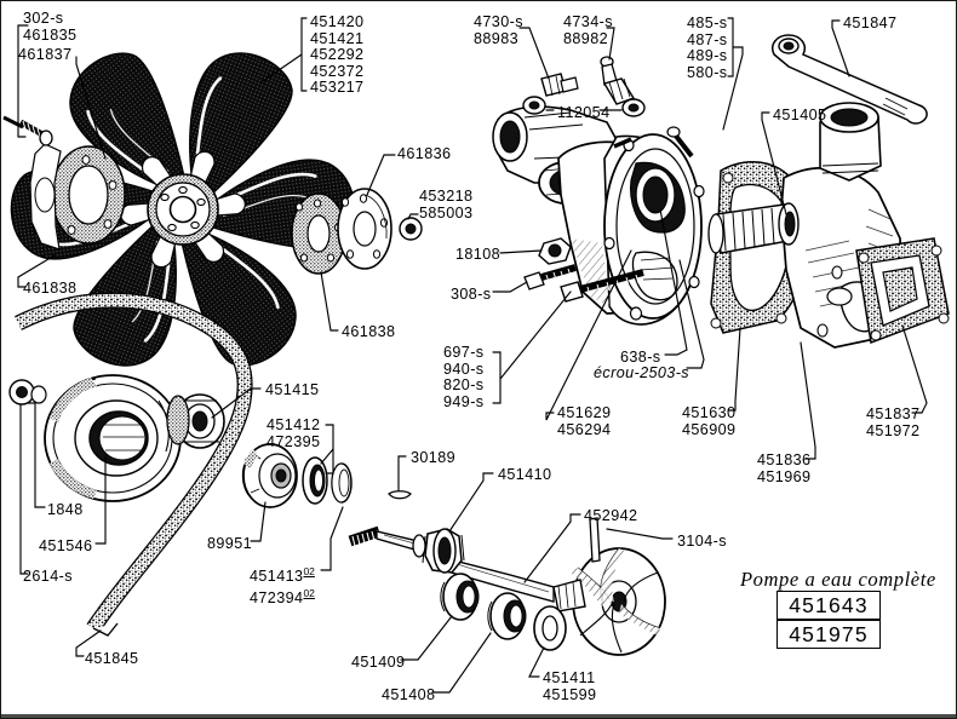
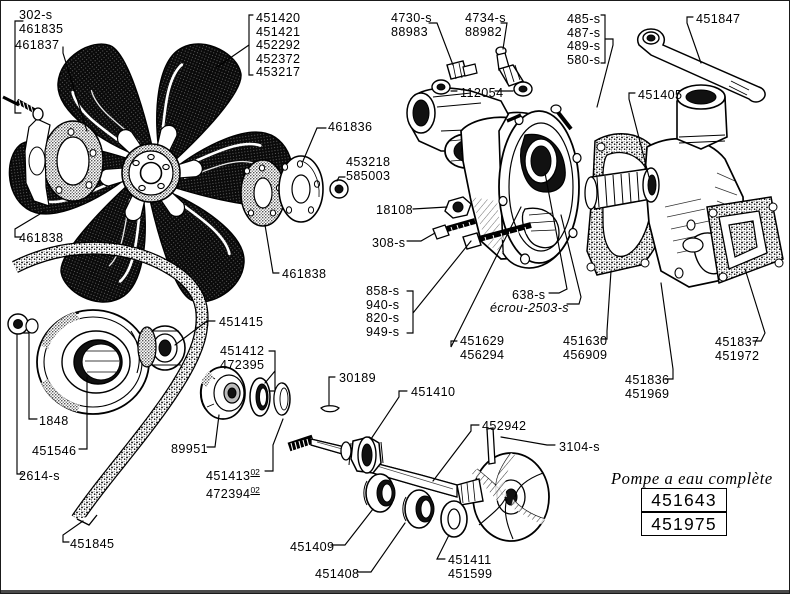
  302-s
  461835
  461837
  451420
  451421
  452292
  452372
  453217
  461836
  453218
  585003
  18108
  308-s
- 697-s
+ 858-s
  940-s
  820-s
  949-s
  461838
  461838
  4730-s
  88983
  4734-s
  88982
  112054
  485-s
  487-s
  489-s
  580-s
  451847
  451405
  638-s
  écrou-2503-s
  451629
  456294
  451630
  456909
  451837
  451972
  451836
  451969
  451415
  451412
  472395
  1848
  451546
  2614-s
  89951
  451845
  30189
  451410
  452942
  3104-s
  451409
  451408
  451411
  451599
  45141302
  47239402
  Pompe a eau complète
  451643
  451975
